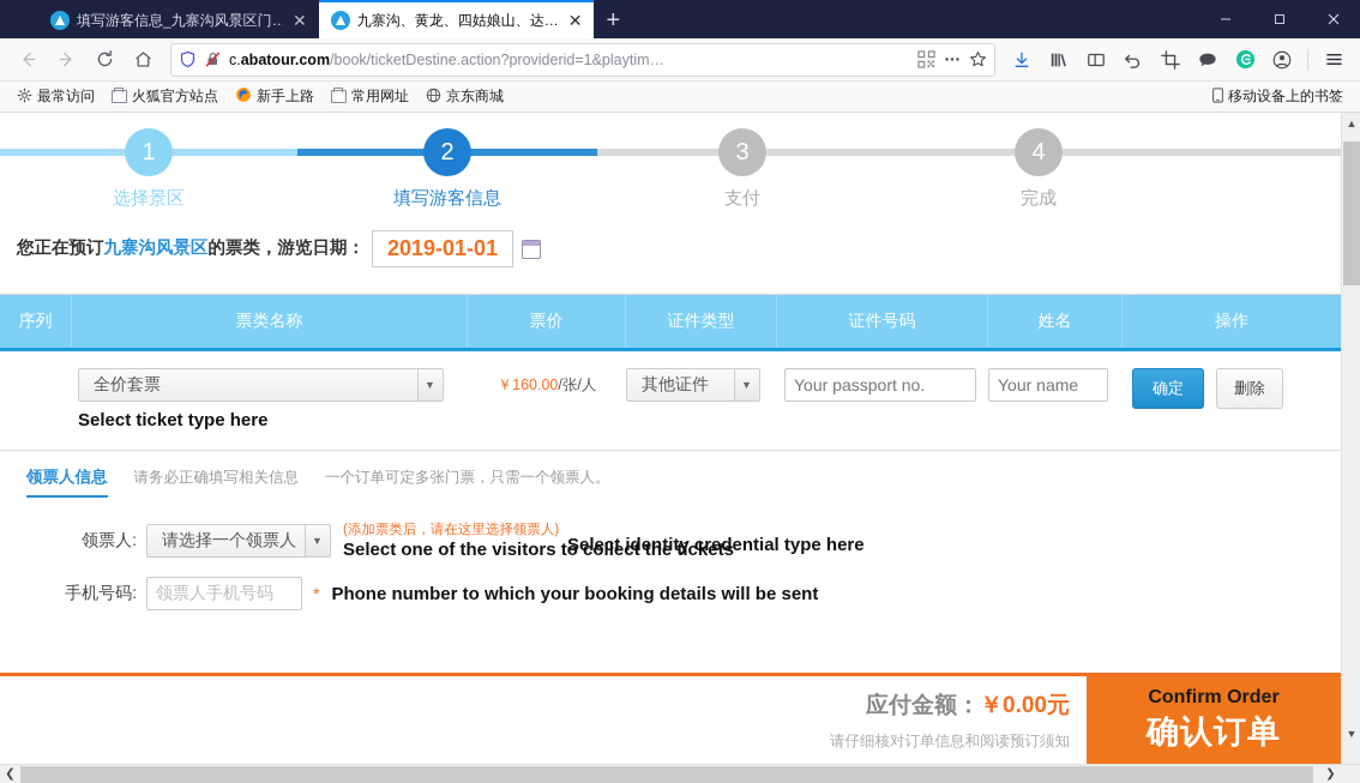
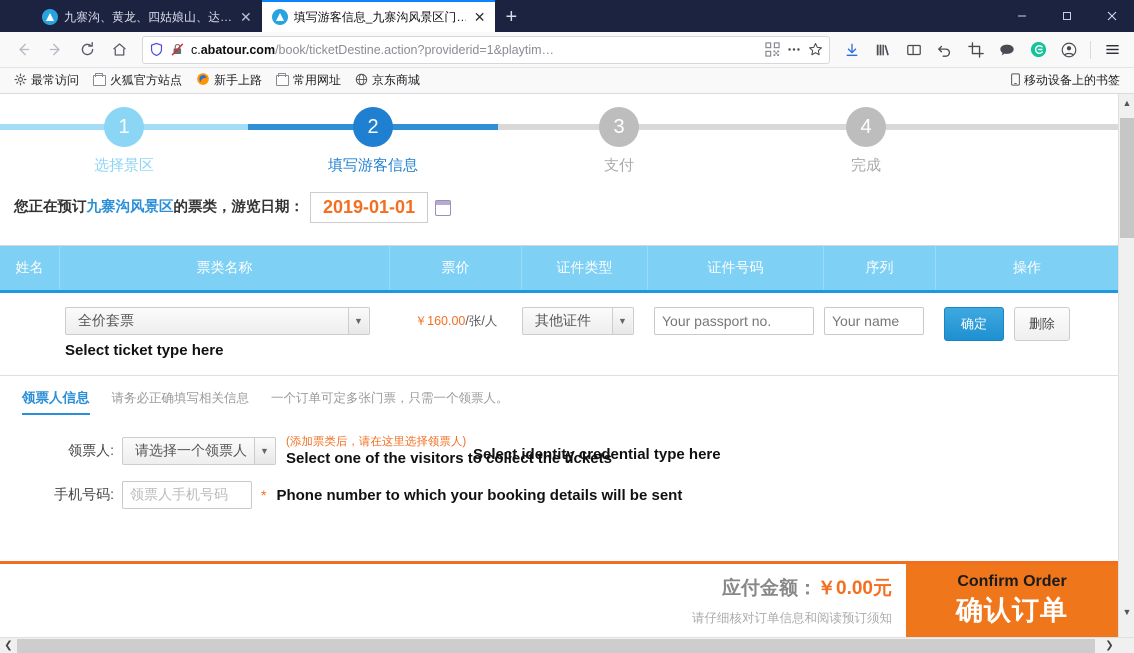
- 填写游客信息_九寨沟风景区门…
+ 九寨沟、黄龙、四姑娘山、达…
  ✕
- 九寨沟、黄龙、四姑娘山、达…
+ 填写游客信息_九寨沟风景区门…
  ✕
  +
  c.abatour.com/book/ticketDestine.action?providerid=1&playtim…
  最常访问
  火狐官方站点
  新手上路
  常用网址
  京东商城
  移动设备上的书签
  1
  选择景区
  2
  填写游客信息
  3
  支付
  4
  完成
  您正在预订
  九寨沟风景区
  的票类，游览日期：
  2019-01-01
- 序列
+ 姓名
  票类名称
  票价
  证件类型
  证件号码
- 姓名
+ 序列
  操作
  全价套票
  ▼
  Select ticket type here
  ￥160.00/张/人
  其他证件
  ▼
  Your passport no.
  Your name
  确定
  删除
  Select identity credential type here
  领票人信息
  请务必正确填写相关信息
  一个订单可定多张门票，只需一个领票人。
  领票人:
  请选择一个领票人
  ▼
  (添加票类后，请在这里选择领票人)
  Select one of the visitors to collect the tickets
  手机号码:
  领票人手机号码
  *
  Phone number to which your booking details will be sent
  应付金额：￥0.00元
  请仔细核对订单信息和阅读预订须知
  Confirm Order
  确认订单
  ▲
  ▼
  ❮
  ❯
